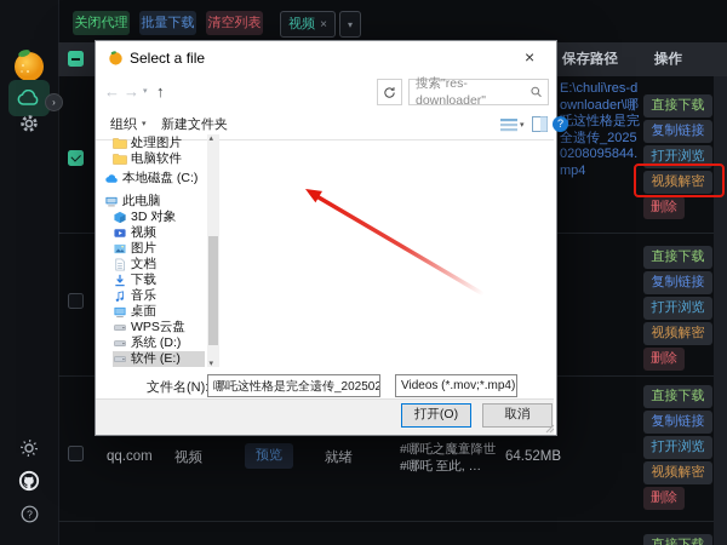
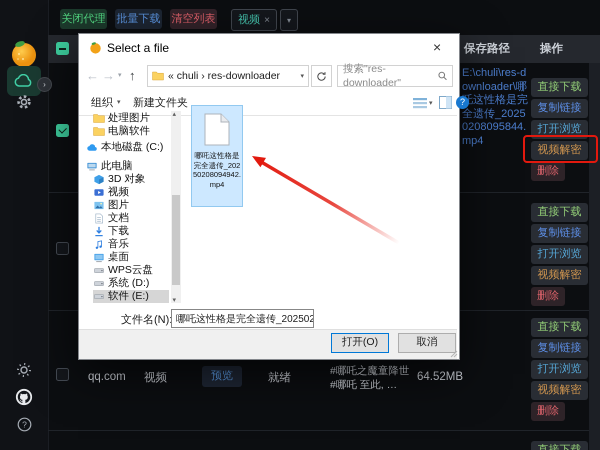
  关闭代理
  批量下载
  清空列表
  视频
  ×
  ▾
  ›
  ?
  保存路径
  操作
  E:\chuli\res-downloader\哪这性格是完全遗传_20250208095844.mp4
  直接下载
  复制链接
  打开浏览
  视频解密
  删除
  直接下载
  复制链接
  打开浏览
  视频解密
  删除
  qq.com
  视频
  预览
  就绪
  #哪吒之魔童降世 #哪吒 至此, …
  64.52MB
  直接下载
  复制链接
  打开浏览
  视频解密
  删除
  Select a file
  ×
  ←
  →
  ↑
+ « chuli › res-downloader
  搜索"res-downloader"
  组织
  新建文件夹
  ?
  处理图片
  电脑软件
  本地磁盘 (C:)
  此电脑
  3D 对象
  视频
  图片
  文档
  下载
  音乐
  桌面
  WPS云盘
  系统 (D:)
  软件 (E:)
+ 哪吒这性格是完全遗传_20250208094942.mp4
  文件名(N)
- Videos (*.mov;*.mp4)
  打开(O)
  取消
